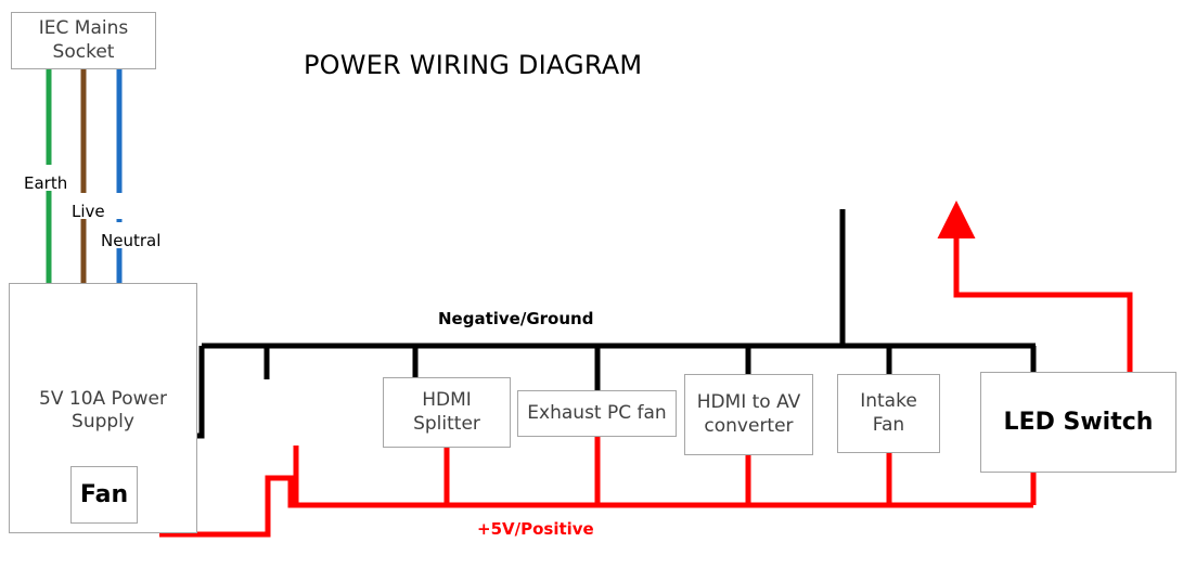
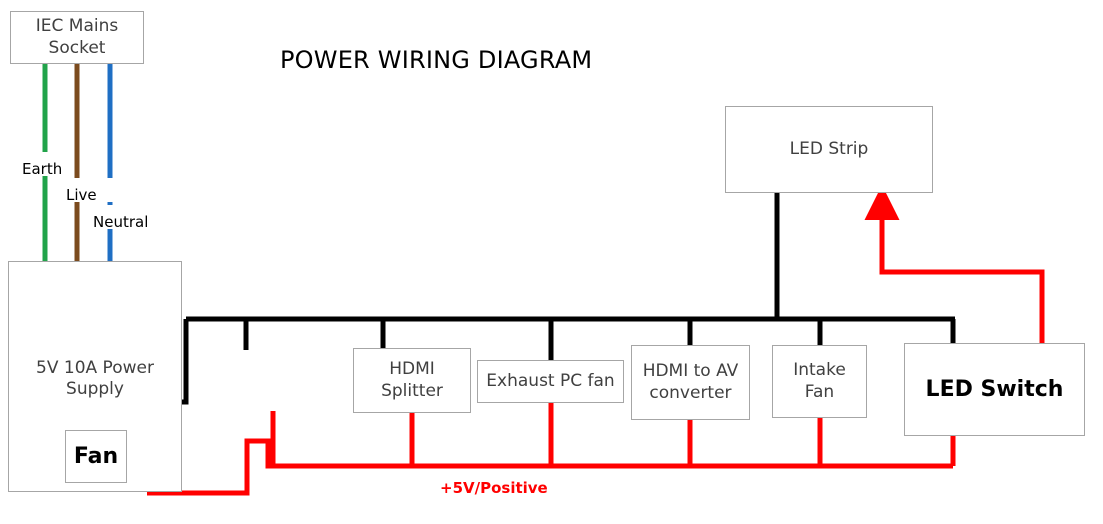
  POWER WIRING DIAGRAM
  Earth
  Live
  Neutral
- Negative/Ground
  +5V/Positive
  IEC Mains
  Socket
  5V 10A Power
  Supply
  Fan
  HDMI
  Splitter
  Exhaust PC fan
  HDMI to AV
  converter
  Intake
  Fan
  LED Switch
+ LED Strip
